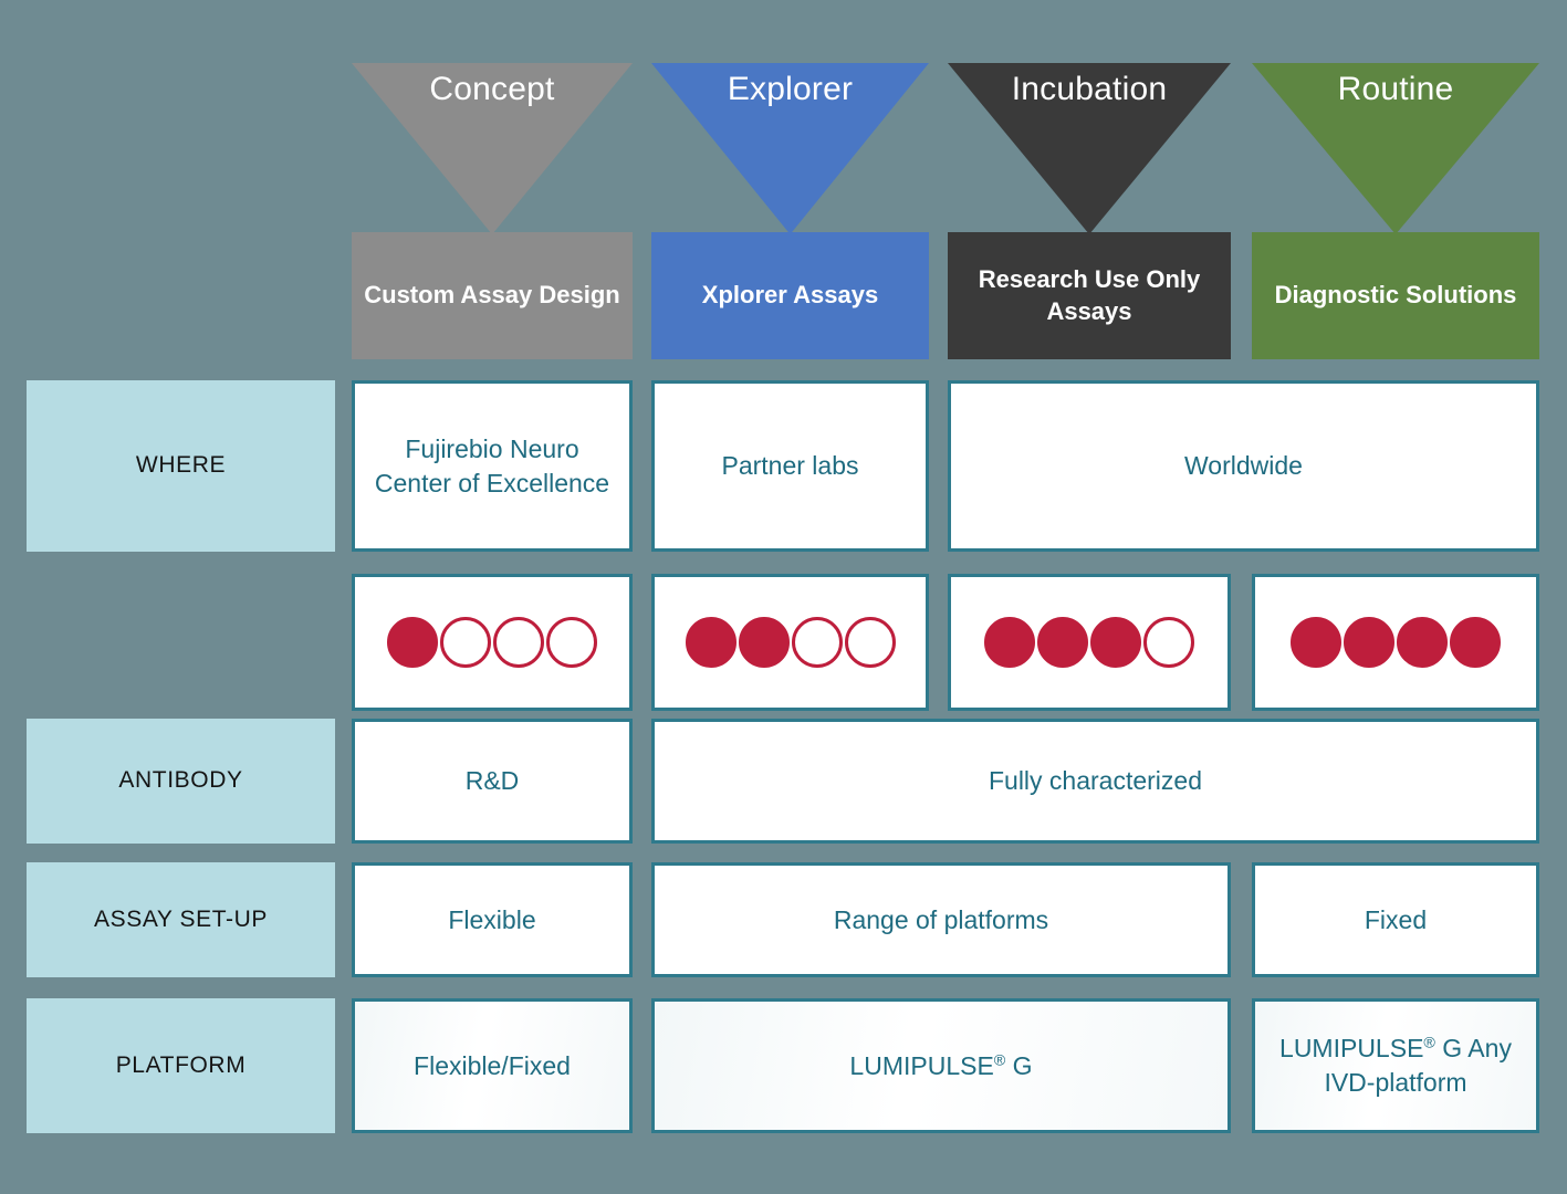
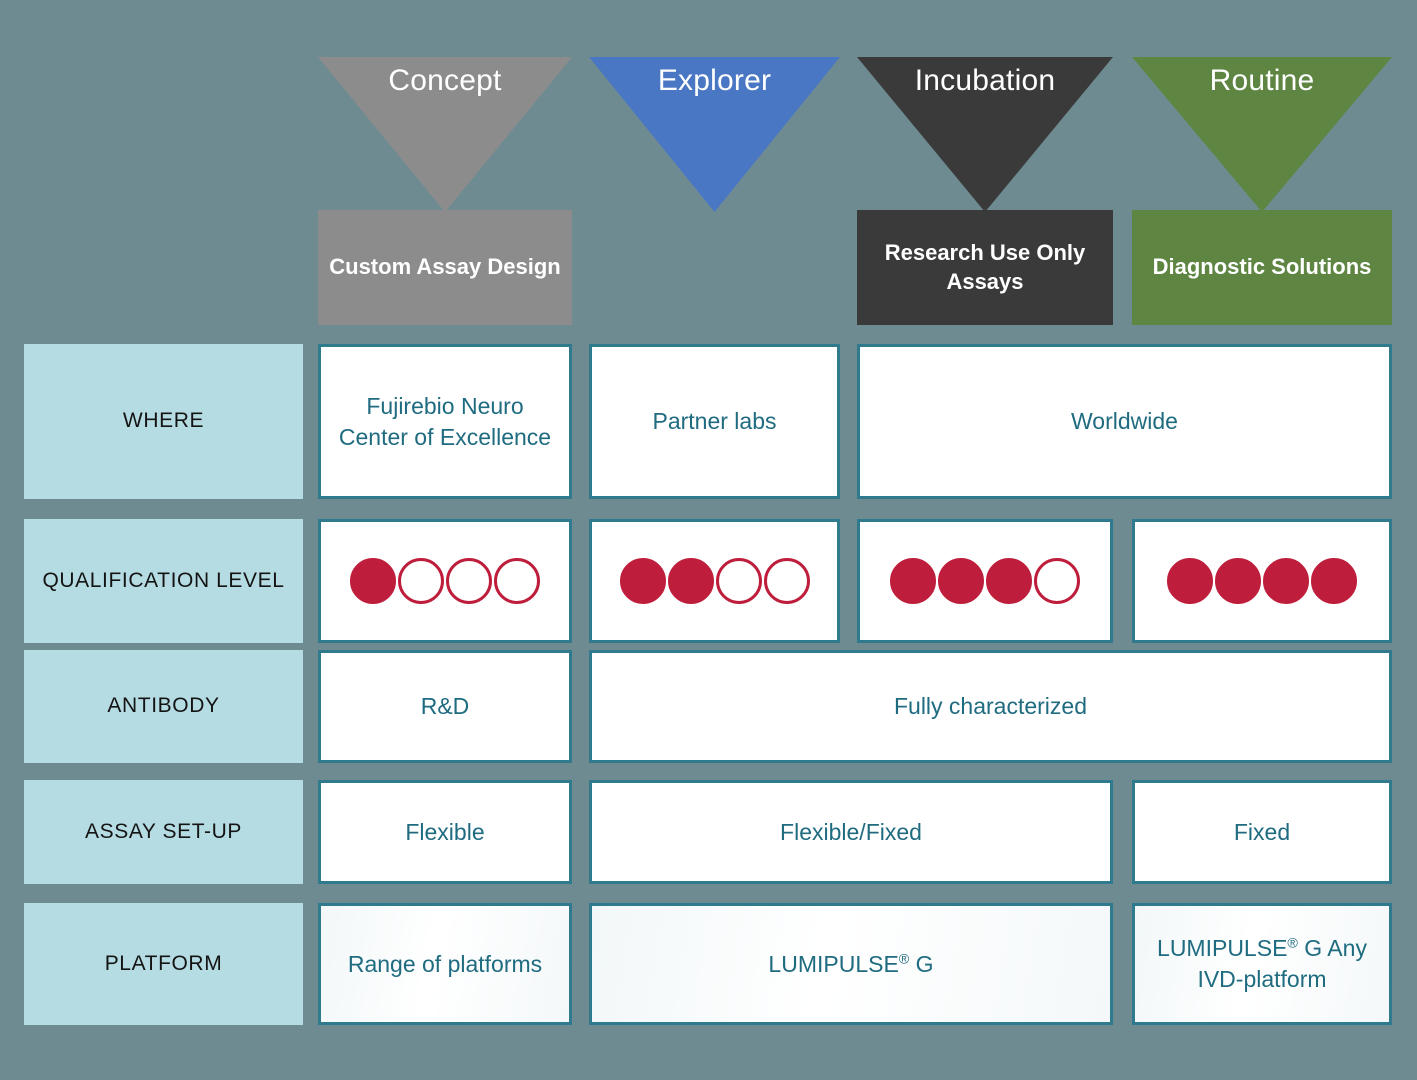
  Concept
  Custom Assay Design
  Explorer
- Xplorer Assays
  Incubation
  Research Use Only Assays
  Routine
  Diagnostic Solutions
  WHERE
+ QUALIFICATION LEVEL
  ANTIBODY
  ASSAY SET-UP
  PLATFORM
  Fujirebio Neuro Center of Excellence
  Partner labs
  Worldwide
  R&D
  Fully characterized
  Flexible
- Range of platforms
+ Flexible/Fixed
  Fixed
- Flexible/Fixed
+ Range of platforms
  LUMIPULSE® G
  LUMIPULSE® G Any IVD-platform
